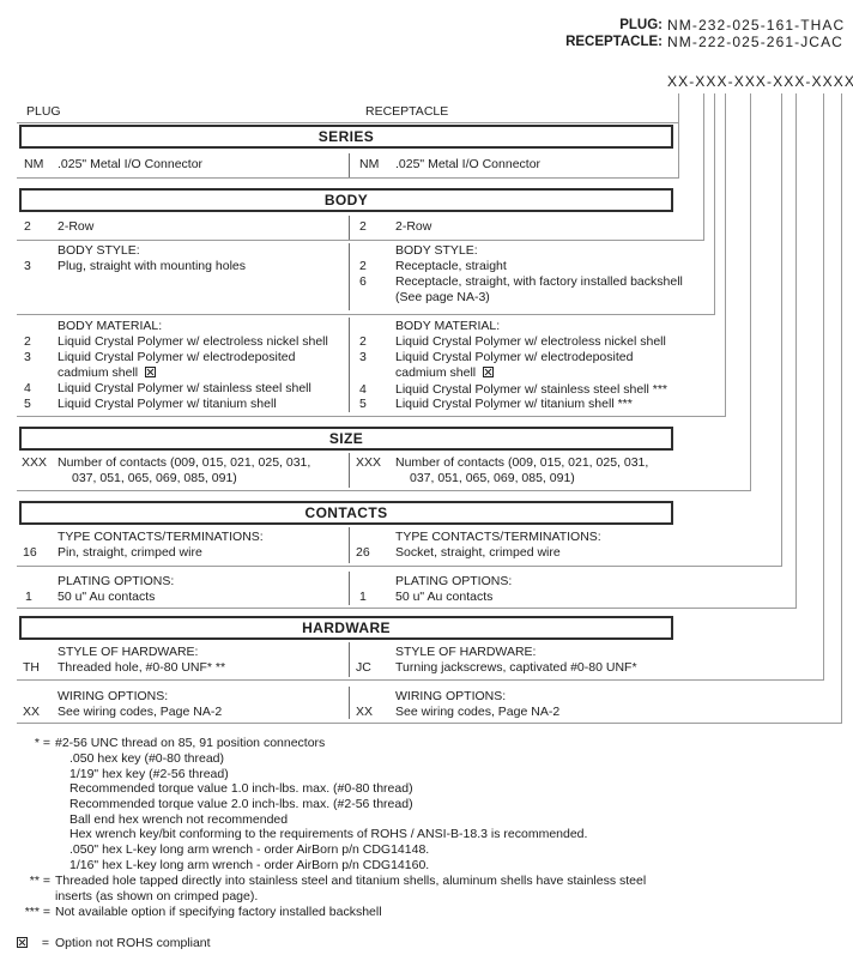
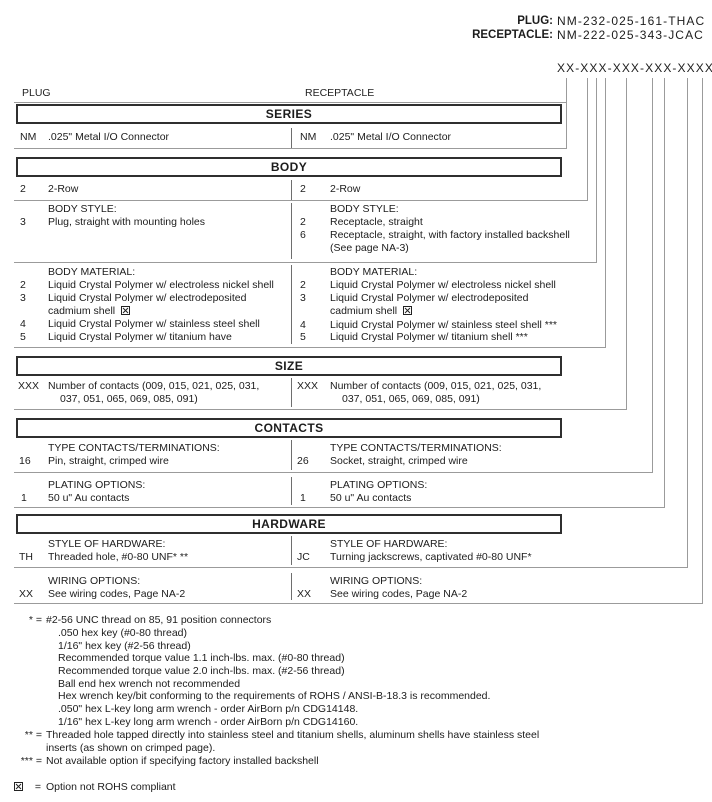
  PLUG:
  NM-232-025-161-THAC
  RECEPTACLE:
- NM-222-025-261-JCAC
+ NM-222-025-343-JCAC
  XX-XXX-XXX-XXX-XXXX
  PLUG
  RECEPTACLE
  SERIES
  NM
  .025" Metal I/O Connector
  NM
  .025" Metal I/O Connector
  BODY
  2
  2-Row
  2
  2-Row
  BODY STYLE:
  BODY STYLE:
  3
  Plug, straight with mounting holes
  2
  Receptacle, straight
  6
  Receptacle, straight, with factory installed backshell
  (See page NA-3)
  BODY MATERIAL:
  BODY MATERIAL:
  2
  Liquid Crystal Polymer w/ electroless nickel shell
  2
  Liquid Crystal Polymer w/ electroless nickel shell
  3
  Liquid Crystal Polymer w/ electrodeposited
  3
  Liquid Crystal Polymer w/ electrodeposited
  cadmium shell
  cadmium shell
  4
  Liquid Crystal Polymer w/ stainless steel shell
  4
  Liquid Crystal Polymer w/ stainless steel shell ***
  5
- Liquid Crystal Polymer w/ titanium shell
+ Liquid Crystal Polymer w/ titanium have
  5
  Liquid Crystal Polymer w/ titanium shell ***
  SIZE
  XXX
  Number of contacts (009, 015, 021, 025, 031,
  037, 051, 065, 069, 085, 091)
  XXX
  Number of contacts (009, 015, 021, 025, 031,
  037, 051, 065, 069, 085, 091)
  CONTACTS
  TYPE CONTACTS/TERMINATIONS:
  TYPE CONTACTS/TERMINATIONS:
  16
  Pin, straight, crimped wire
  26
  Socket, straight, crimped wire
  PLATING OPTIONS:
  PLATING OPTIONS:
  1
  50 u" Au contacts
  1
  50 u" Au contacts
  HARDWARE
  STYLE OF HARDWARE:
  STYLE OF HARDWARE:
  TH
  Threaded hole, #0-80 UNF* **
  JC
  Turning jackscrews, captivated #0-80 UNF*
  WIRING OPTIONS:
  WIRING OPTIONS:
  XX
  See wiring codes, Page NA-2
  XX
  See wiring codes, Page NA-2
  * =
  #2-56 UNC thread on 85, 91 position connectors
  .050 hex key (#0-80 thread)
- 1/19" hex key (#2-56 thread)
+ 1/16" hex key (#2-56 thread)
- Recommended torque value 1.0 inch-lbs. max. (#0-80 thread)
+ Recommended torque value 1.1 inch-lbs. max. (#0-80 thread)
  Recommended torque value 2.0 inch-lbs. max. (#2-56 thread)
  Ball end hex wrench not recommended
  Hex wrench key/bit conforming to the requirements of ROHS / ANSI-B-18.3 is recommended.
  .050" hex L-key long arm wrench - order AirBorn p/n CDG14148.
  1/16" hex L-key long arm wrench - order AirBorn p/n CDG14160.
  ** =
  Threaded hole tapped directly into stainless steel and titanium shells, aluminum shells have stainless steel
  inserts (as shown on crimped page).
  *** =
  Not available option if specifying factory installed backshell
  =
  Option not ROHS compliant
